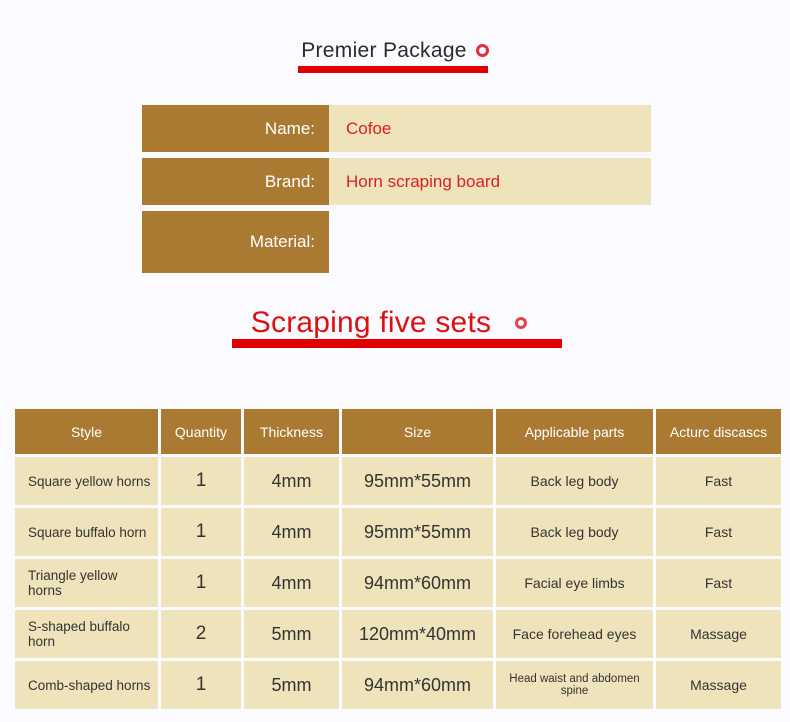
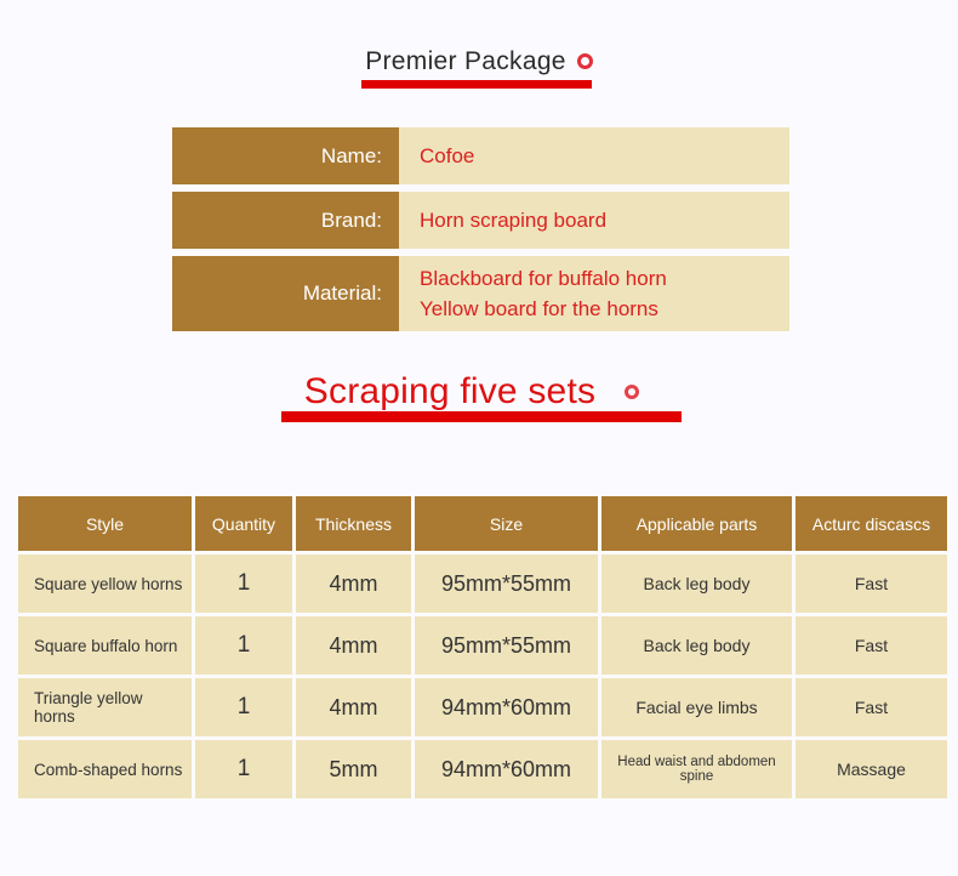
  Premier Package
  Name:
  Cofoe
  Brand:
  Horn scraping board
  Material:
+ Blackboard for buffalo horn
+ Yellow board for the horns
  Scraping five sets
  Style	Quantity	Thickness	Size	Applicable parts	Acturc discascs
  Square yellow horns	1	4mm	95mm*55mm	Back leg body	Fast
  Square buffalo horn	1	4mm	95mm*55mm	Back leg body	Fast
  Triangle yellow horns	1	4mm	94mm*60mm	Facial eye limbs	Fast
- S-shaped buffalo horn	2	5mm	120mm*40mm	Face forehead eyes	Massage
  Comb-shaped horns	1	5mm	94mm*60mm	Head waist and abdomen spine	Massage
